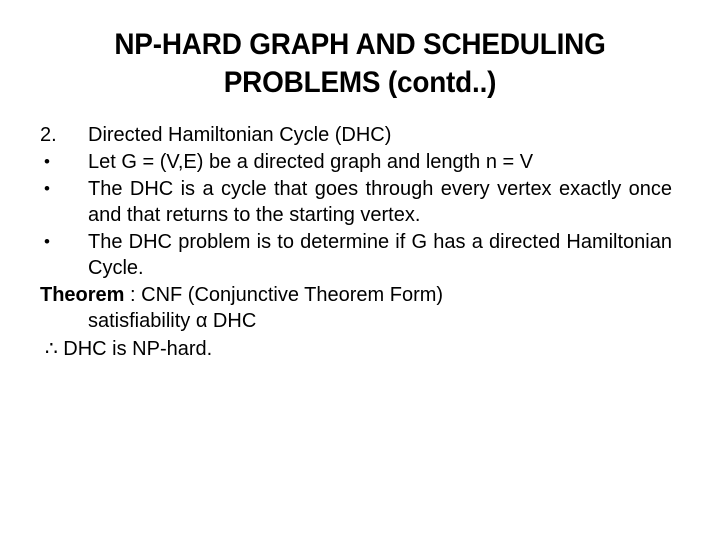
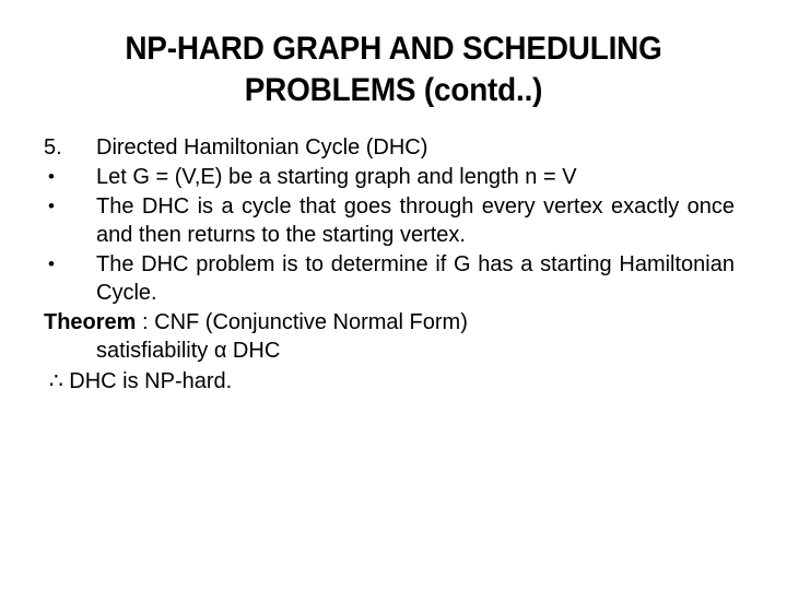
  NP-HARD GRAPH AND SCHEDULING
  PROBLEMS (contd..)
- 2.
+ 5.
  Directed Hamiltonian Cycle (DHC)
  •
- Let G = (V,E) be a directed graph and length n = V
+ Let G = (V,E) be a starting graph and length n = V
  •
- The DHC is a cycle that goes through every vertex exactly once and that returns to the starting vertex.
+ The DHC is a cycle that goes through every vertex exactly once and then returns to the starting vertex.
  •
- The DHC problem is to determine if G has a directed Hamiltonian Cycle.
+ The DHC problem is to determine if G has a starting Hamiltonian Cycle.
- Theorem : CNF (Conjunctive Theorem Form)
+ Theorem : CNF (Conjunctive Normal Form)
  satisfiability α DHC
  ∴ DHC is NP-hard.
